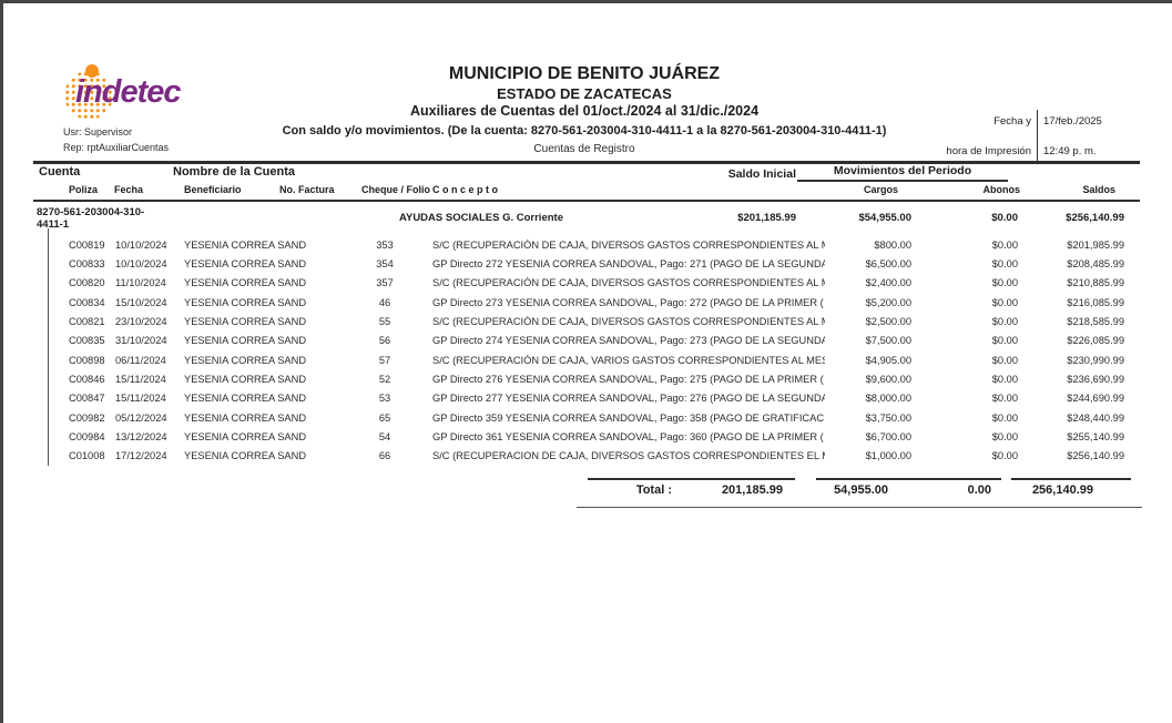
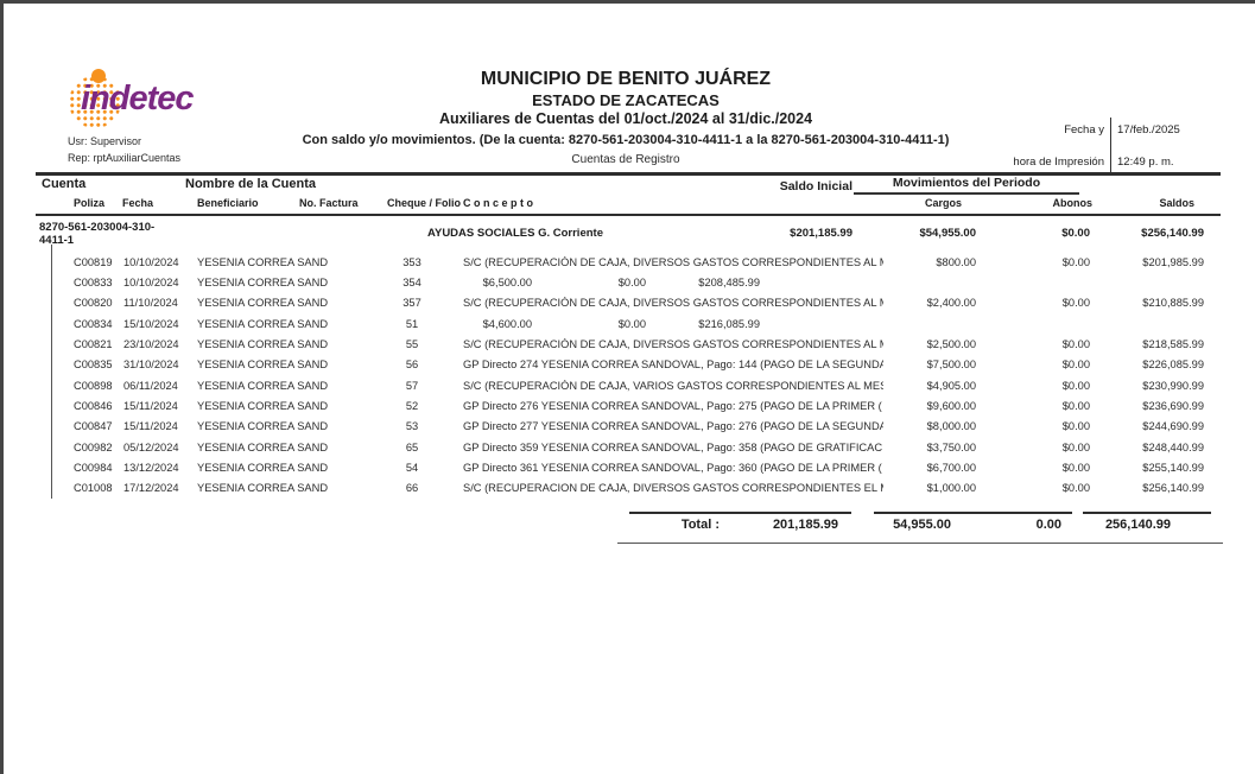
  indetec
  Usr: Supervisor
  Rep: rptAuxiliarCuentas
  MUNICIPIO DE BENITO JUÁREZ
  ESTADO DE ZACATECAS
  Auxiliares de Cuentas del 01/oct./2024 al 31/dic./2024
  Con saldo y/o movimientos. (De la cuenta: 8270-561-203004-310-4411-1 a la 8270-561-203004-310-4411-1)
  Cuentas de Registro
  Fecha y
  hora de Impresión
  17/feb./2025
  12:49 p. m.
  Cuenta
  Nombre de la Cuenta
  Saldo Inicial
  Movimientos del Periodo
  Poliza
  Fecha
  Beneficiario
  No. Factura
  Cheque / Folio
  C o n c e p t o
  Cargos
  Abonos
  Saldos
  8270-561-203004-310-4411-1
  AYUDAS SOCIALES G. Corriente
  $201,185.99
  $54,955.00
  $0.00
  $256,140.99
  C00819
  10/10/2024
  YESENIA CORREA SAND
  353
  S/C (RECUPERACIÓN DE CAJA, DIVERSOS GASTOS CORRESPONDIENTES AL
  $800.00
  $0.00
  $201,985.99
  C00833
  10/10/2024
  YESENIA CORREA SAND
  354
- GP Directo 272 YESENIA CORREA SANDOVAL, Pago: 271 (PAGO DE LA SEGUNDA
  $6,500.00
  $0.00
  $208,485.99
  C00820
  11/10/2024
  YESENIA CORREA SAND
  357
  S/C (RECUPERACIÓN DE CAJA, DIVERSOS GASTOS CORRESPONDIENTES AL
  $2,400.00
  $0.00
  $210,885.99
  C00834
  15/10/2024
  YESENIA CORREA SAND
- 46
+ 51
- GP Directo 273 YESENIA CORREA SANDOVAL, Pago: 272 (PAGO DE LA PRIMER (
- $5,200.00
+ $4,600.00
  $0.00
  $216,085.99
  C00821
  23/10/2024
  YESENIA CORREA SAND
  55
  S/C (RECUPERACIÓN DE CAJA, DIVERSOS GASTOS CORRESPONDIENTES AL
  $2,500.00
  $0.00
  $218,585.99
  C00835
  31/10/2024
  YESENIA CORREA SAND
  56
- GP Directo 274 YESENIA CORREA SANDOVAL, Pago: 273 (PAGO DE LA SEGUNDA
+ GP Directo 274 YESENIA CORREA SANDOVAL, Pago: 144 (PAGO DE LA SEGUNDA
  $7,500.00
  $0.00
  $226,085.99
  C00898
  06/11/2024
  YESENIA CORREA SAND
  57
  S/C (RECUPERACIÓN DE CAJA, VARIOS GASTOS CORRESPONDIENTES AL ME
  $4,905.00
  $0.00
  $230,990.99
  C00846
  15/11/2024
  YESENIA CORREA SAND
  52
  GP Directo 276 YESENIA CORREA SANDOVAL, Pago: 275 (PAGO DE LA PRIMER (
  $9,600.00
  $0.00
  $236,690.99
  C00847
  15/11/2024
  YESENIA CORREA SAND
  53
  GP Directo 277 YESENIA CORREA SANDOVAL, Pago: 276 (PAGO DE LA SEGUNDA
  $8,000.00
  $0.00
  $244,690.99
  C00982
  05/12/2024
  YESENIA CORREA SAND
  65
  GP Directo 359 YESENIA CORREA SANDOVAL, Pago: 358 (PAGO DE GRATIFICAC
  $3,750.00
  $0.00
  $248,440.99
  C00984
  13/12/2024
  YESENIA CORREA SAND
  54
  GP Directo 361 YESENIA CORREA SANDOVAL, Pago: 360 (PAGO DE LA PRIMER (
  $6,700.00
  $0.00
  $255,140.99
  C01008
  17/12/2024
  YESENIA CORREA SAND
  66
  S/C (RECUPERACION DE CAJA, DIVERSOS GASTOS CORRESPONDIENTES EL
  $1,000.00
  $0.00
  $256,140.99
  Total :
  201,185.99
  54,955.00
  0.00
  256,140.99
